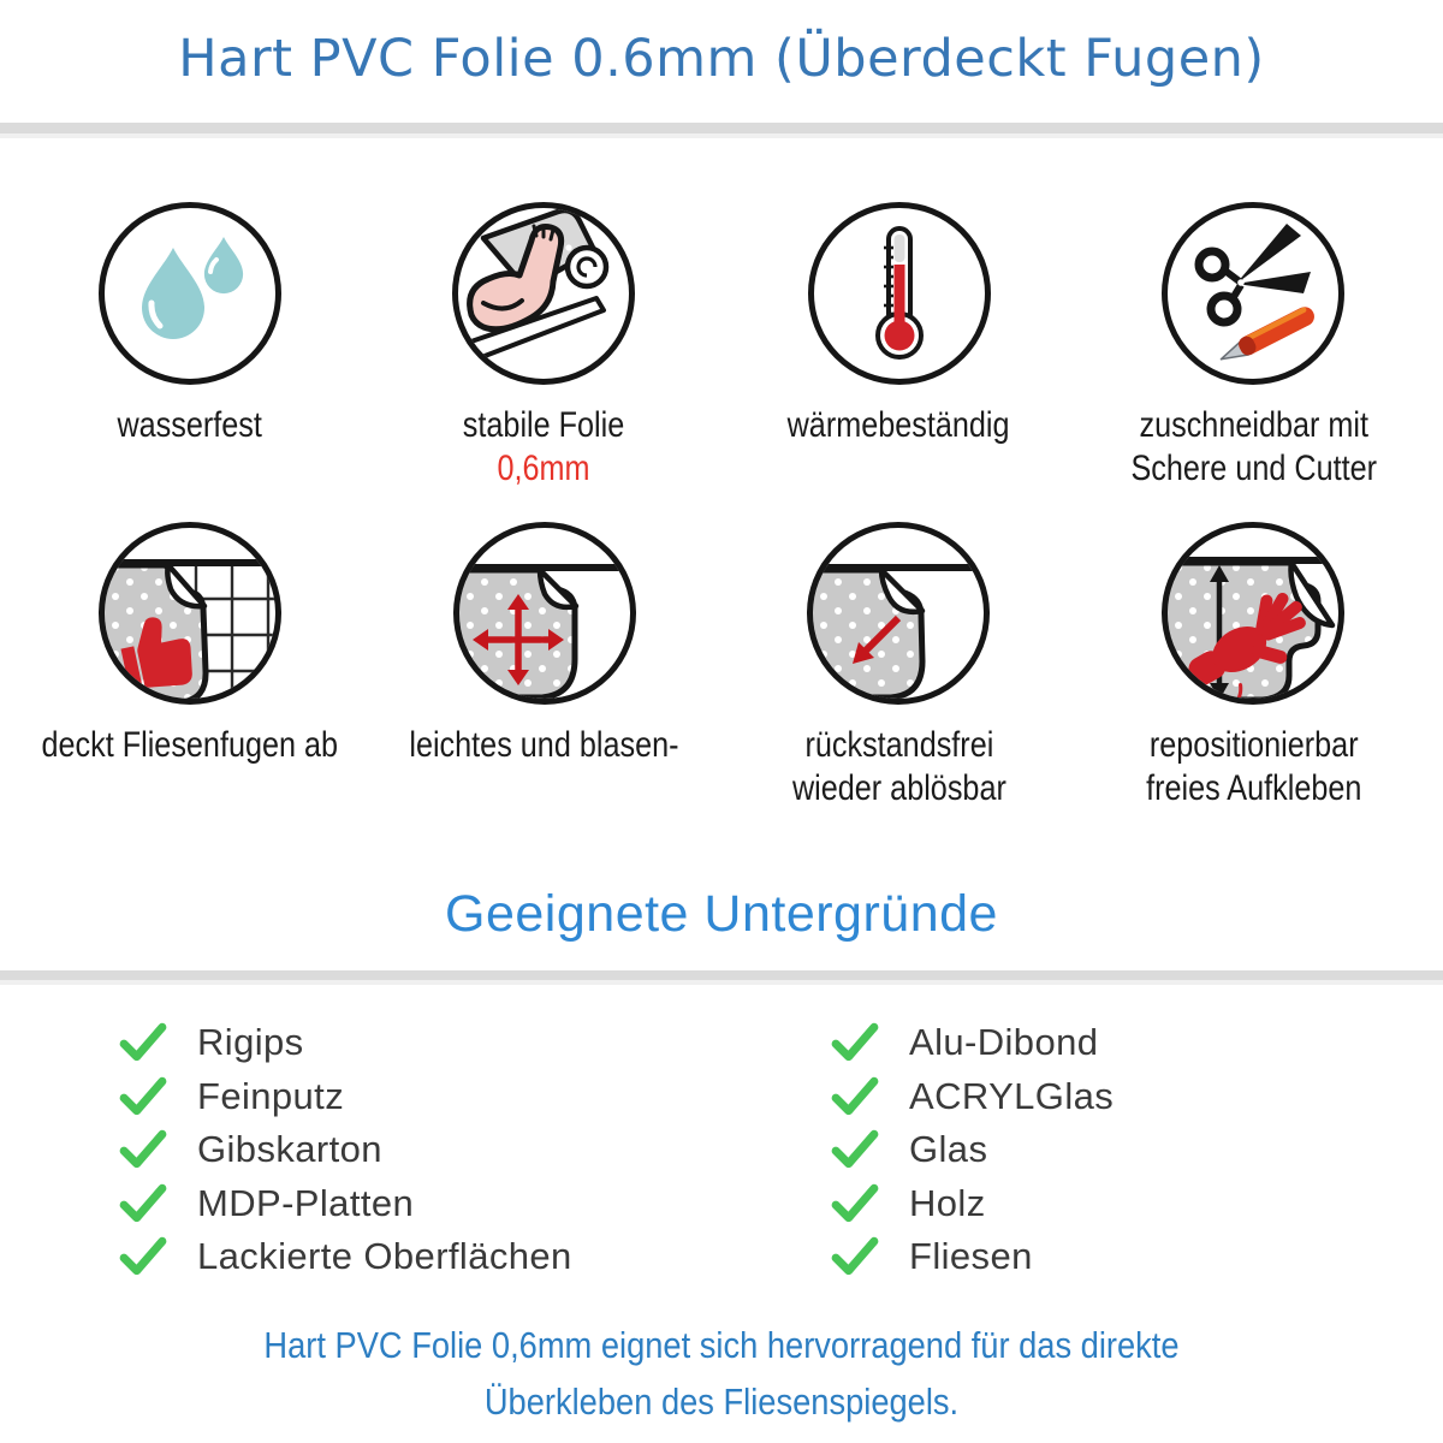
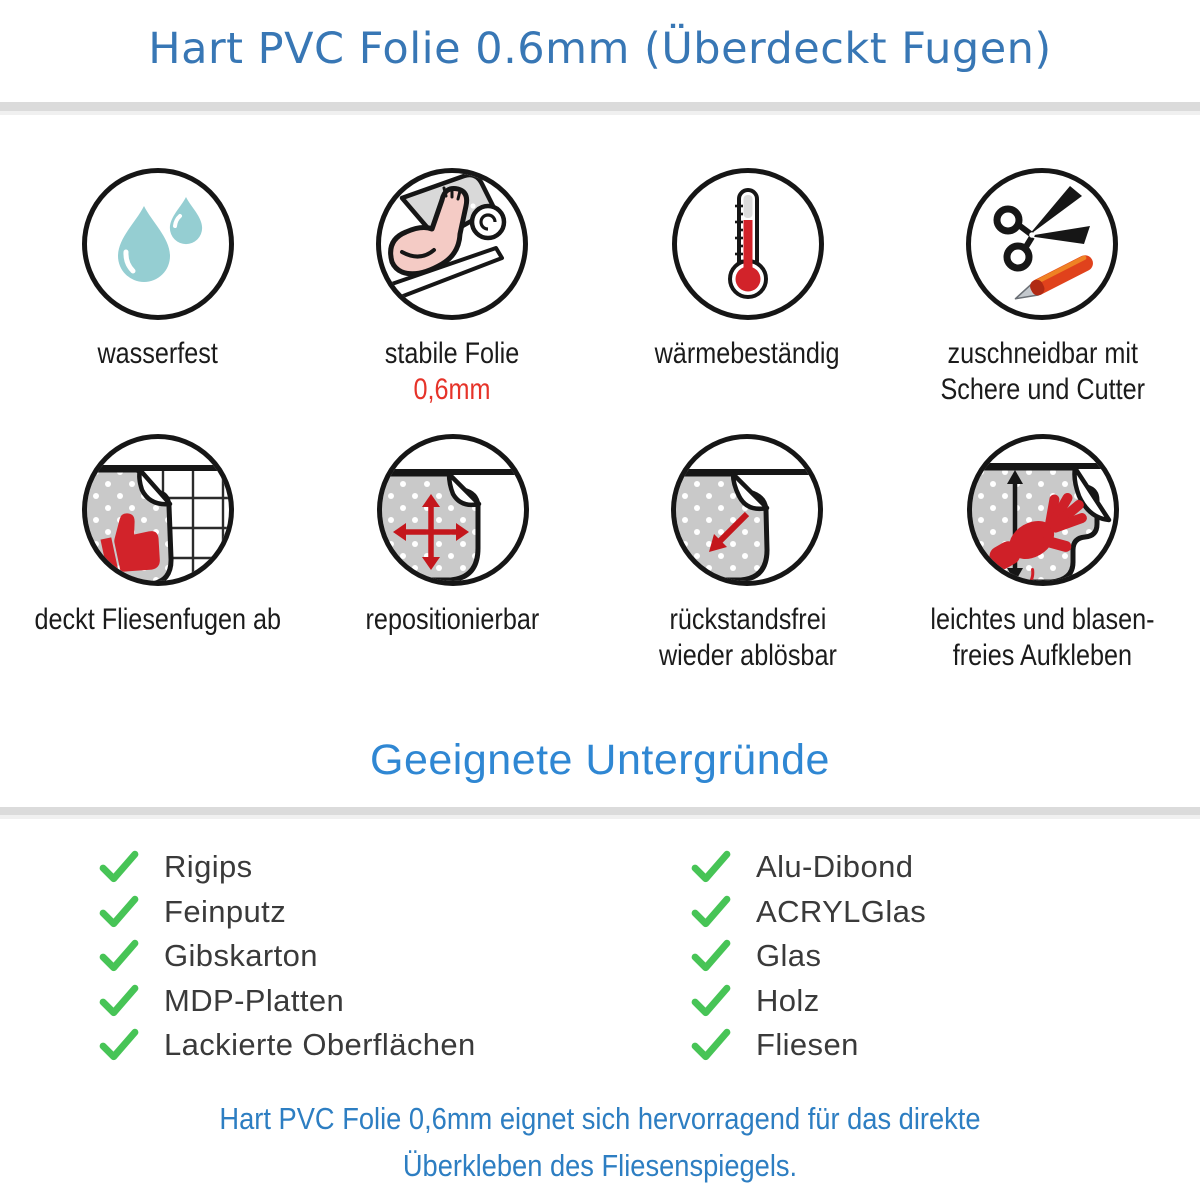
  Hart PVC Folie 0.6mm (Überdeckt Fugen)
  wasserfest
  stabile Folie
  0,6mm
  wärmebeständig
  zuschneidbar mit
  Schere und Cutter
  deckt Fliesenfugen ab
- leichtes und blasen-
+ repositionierbar
  rückstandsfrei
  wieder ablösbar
- repositionierbar
+ leichtes und blasen-
  freies Aufkleben
  Geeignete Untergründe
  Rigips
  Feinputz
  Gibskarton
  MDP-Platten
  Lackierte Oberflächen
  Alu-Dibond
  ACRYLGlas
  Glas
  Holz
  Fliesen
  Hart PVC Folie 0,6mm eignet sich hervorragend für das direkte
  Überkleben des Fliesenspiegels.
